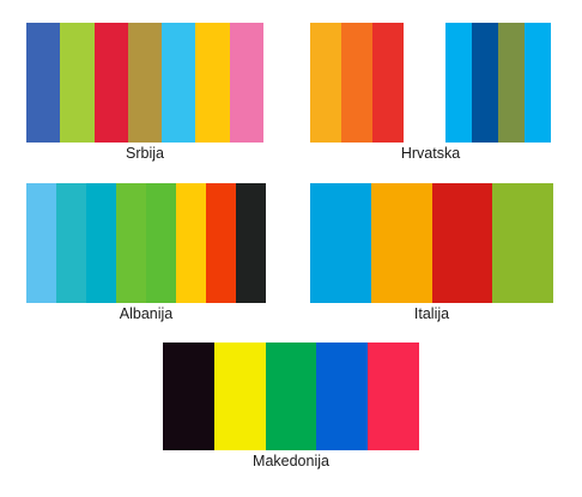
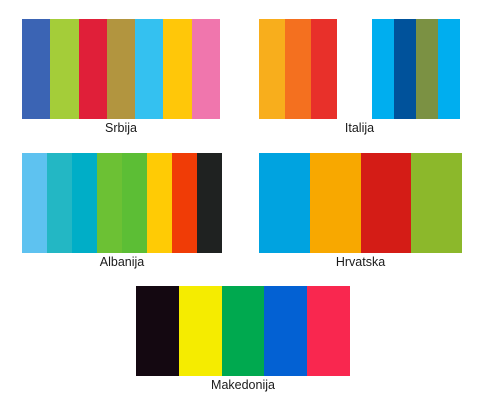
  Srbija
- Hrvatska
+ Italija
  Albanija
- Italija
+ Hrvatska
  Makedonija
